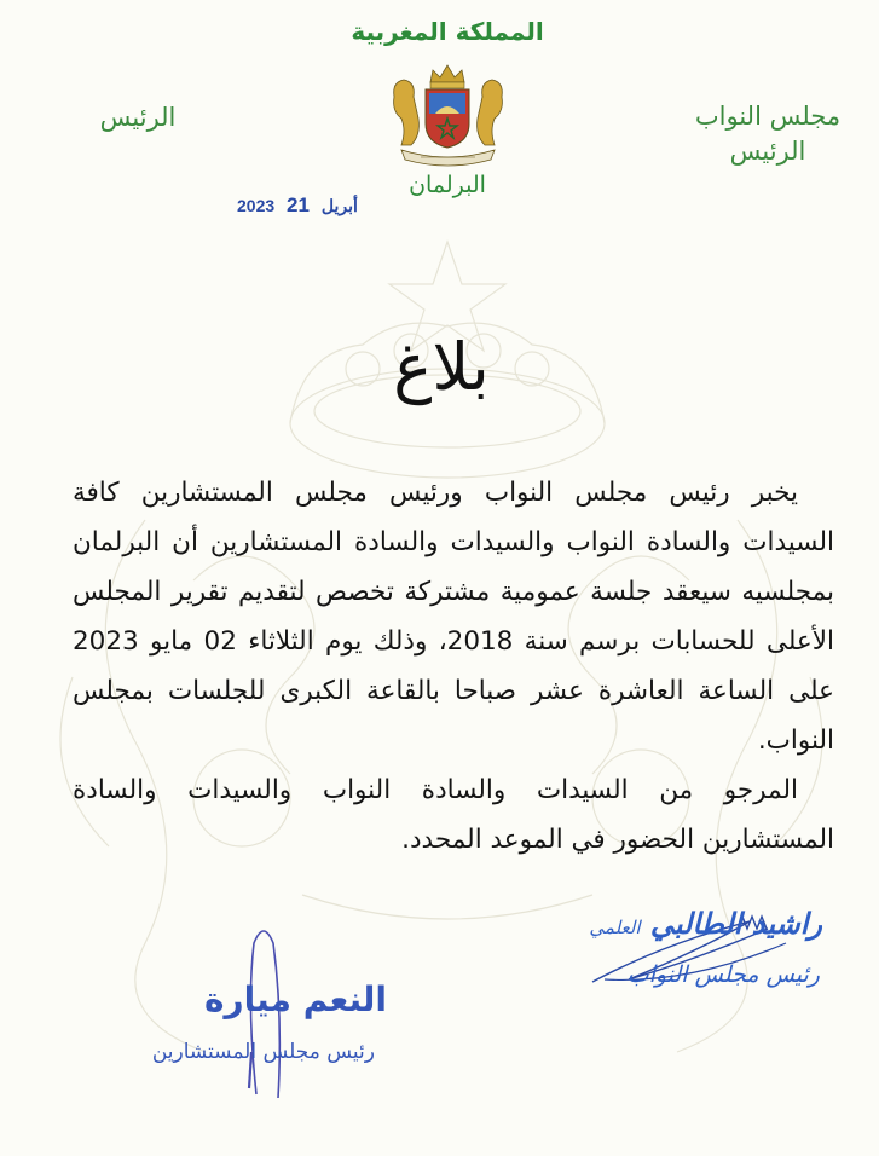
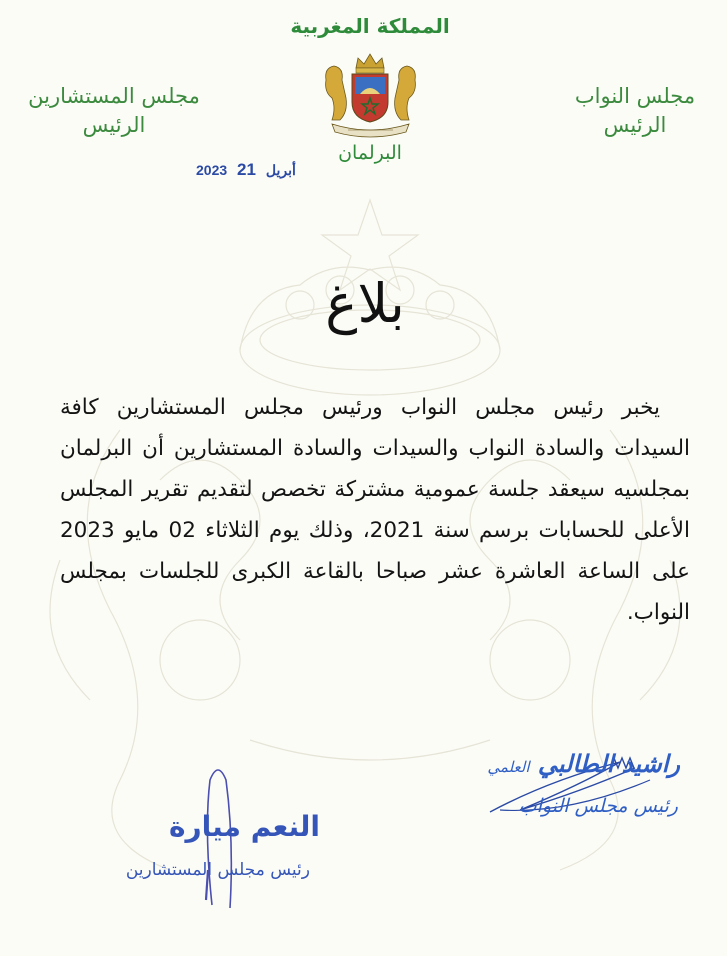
  المملكة المغربية
  البرلمان
+ مجلس المستشارين
  الرئيس
  مجلس النواب
  الرئيس
  2023 أبريل 21
  بلاغ
- يخبر رئيس مجلس النواب ورئيس مجلس المستشارين كافة السيدات والسادة النواب والسيدات والسادة المستشارين أن البرلمان بمجلسيه سيعقد جلسة عمومية مشتركة تخصص لتقديم تقرير المجلس الأعلى للحسابات برسم سنة 2018، وذلك يوم الثلاثاء 02 مايو 2023 على الساعة العاشرة عشر صباحا بالقاعة الكبرى للجلسات بمجلس النواب.
+ يخبر رئيس مجلس النواب ورئيس مجلس المستشارين كافة السيدات والسادة النواب والسيدات والسادة المستشارين أن البرلمان بمجلسيه سيعقد جلسة عمومية مشتركة تخصص لتقديم تقرير المجلس الأعلى للحسابات برسم سنة 2021، وذلك يوم الثلاثاء 02 مايو 2023 على الساعة العاشرة عشر صباحا بالقاعة الكبرى للجلسات بمجلس النواب.
- المرجو من السيدات والسادة النواب والسيدات والسادة المستشارين الحضور في الموعد المحدد.
  راشيد الطالبي العلمي
  رئيس مجلس النواب
  النعم ميارة
  رئيس مجلس المستشارين
